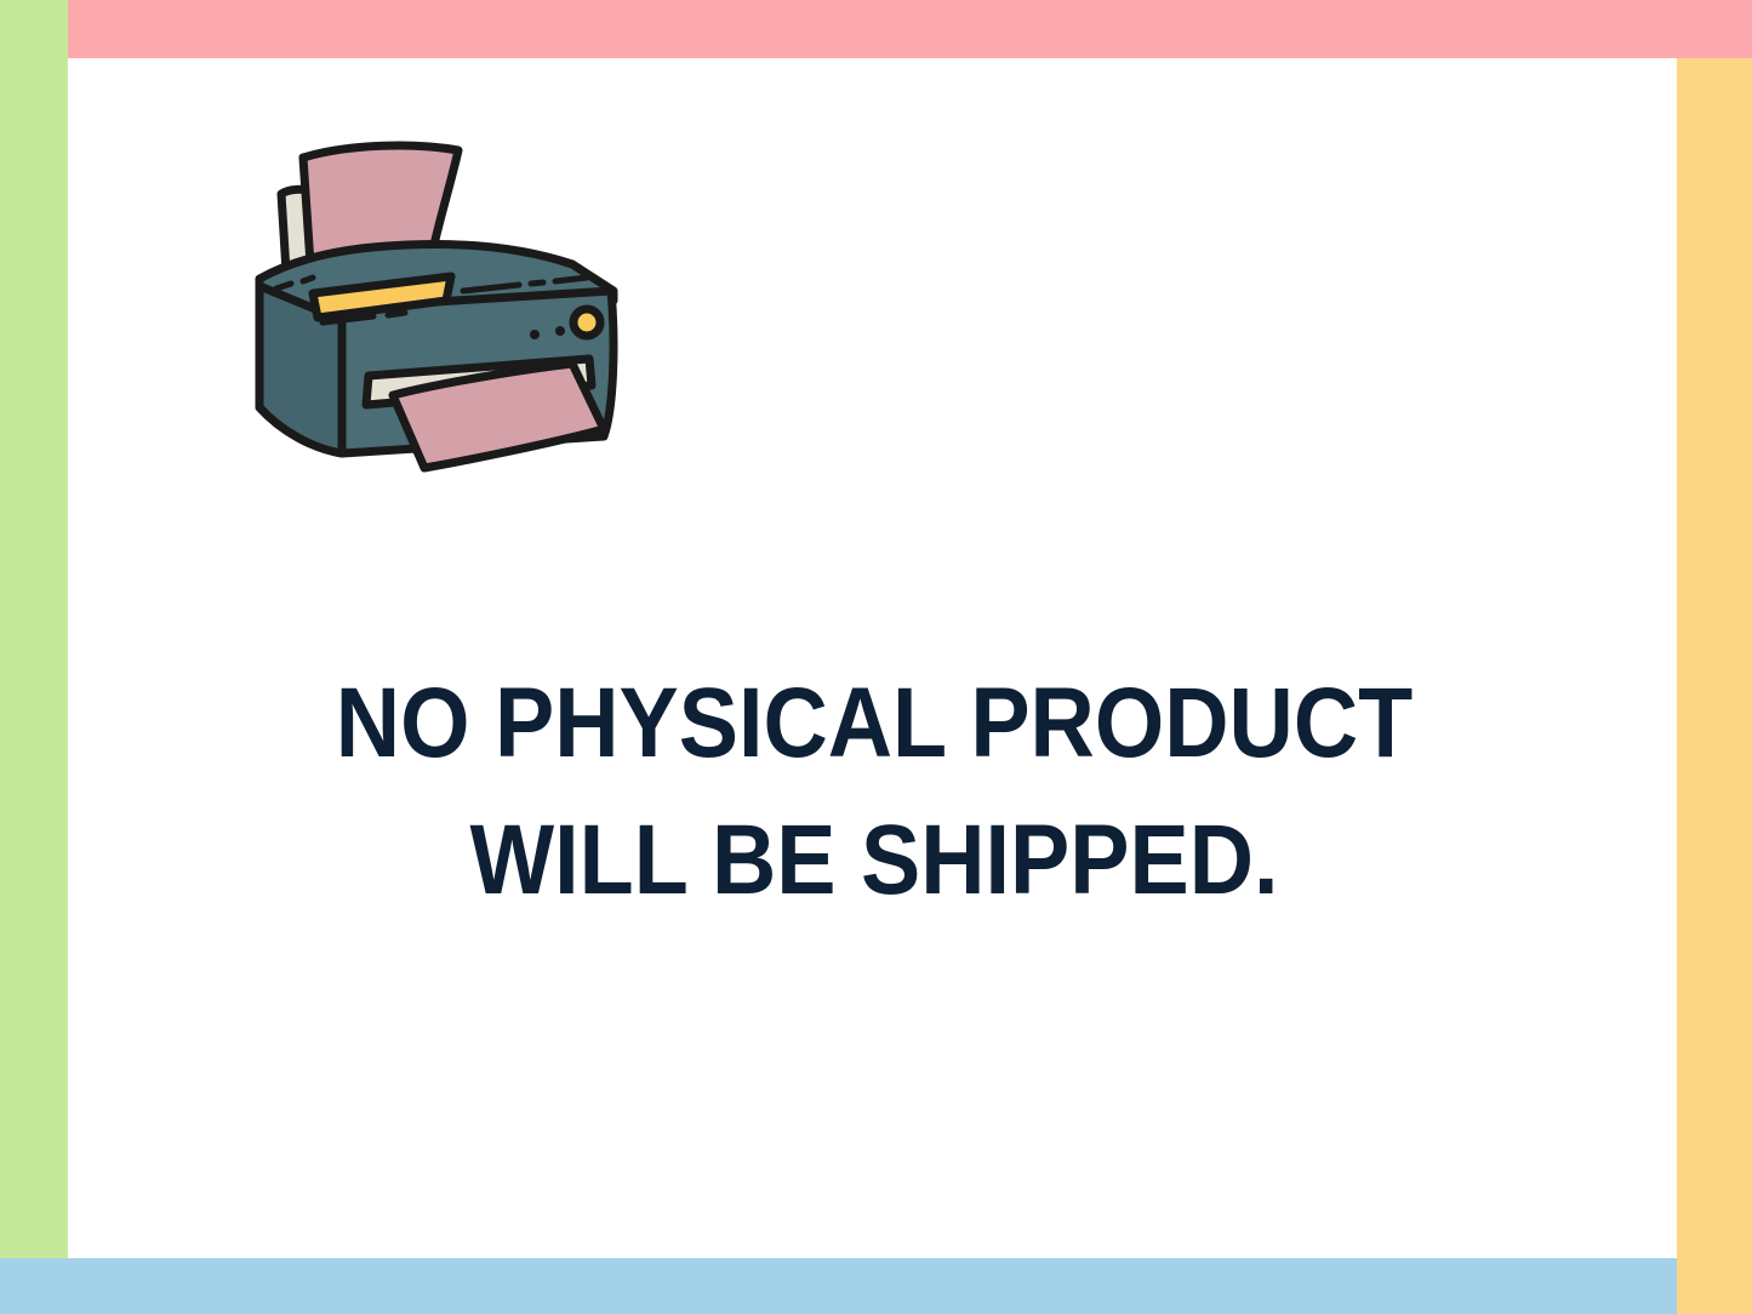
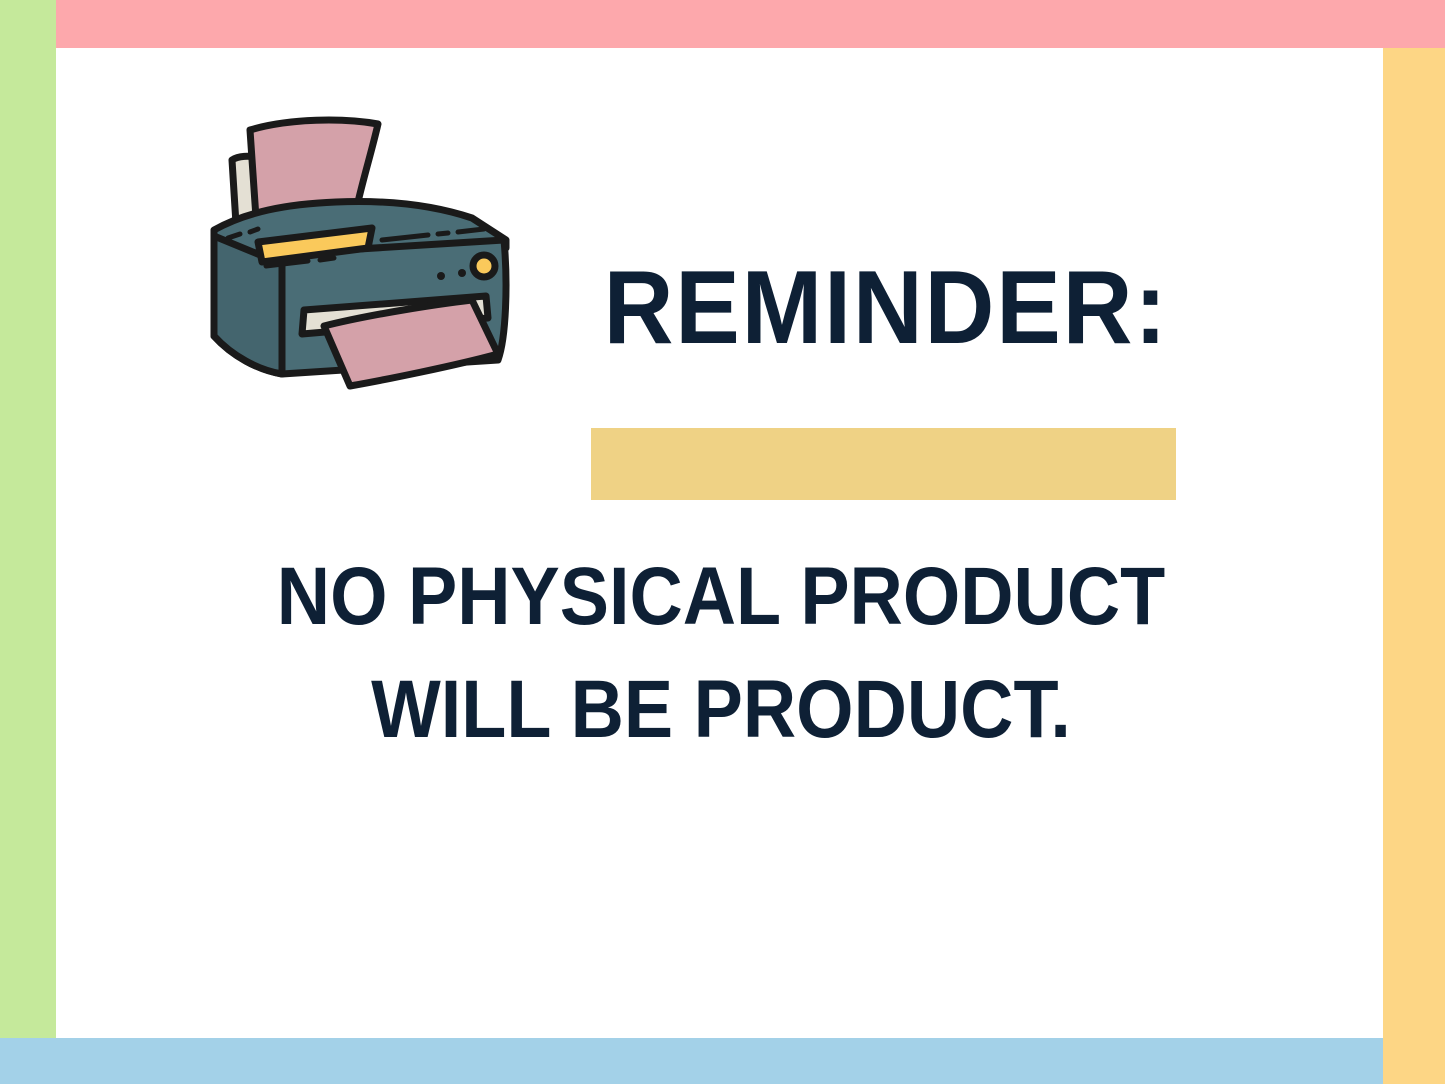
+ REMINDER:
- NO PHYSICAL PRODUCT WILL BE SHIPPED.
+ NO PHYSICAL PRODUCT WILL BE PRODUCT.
